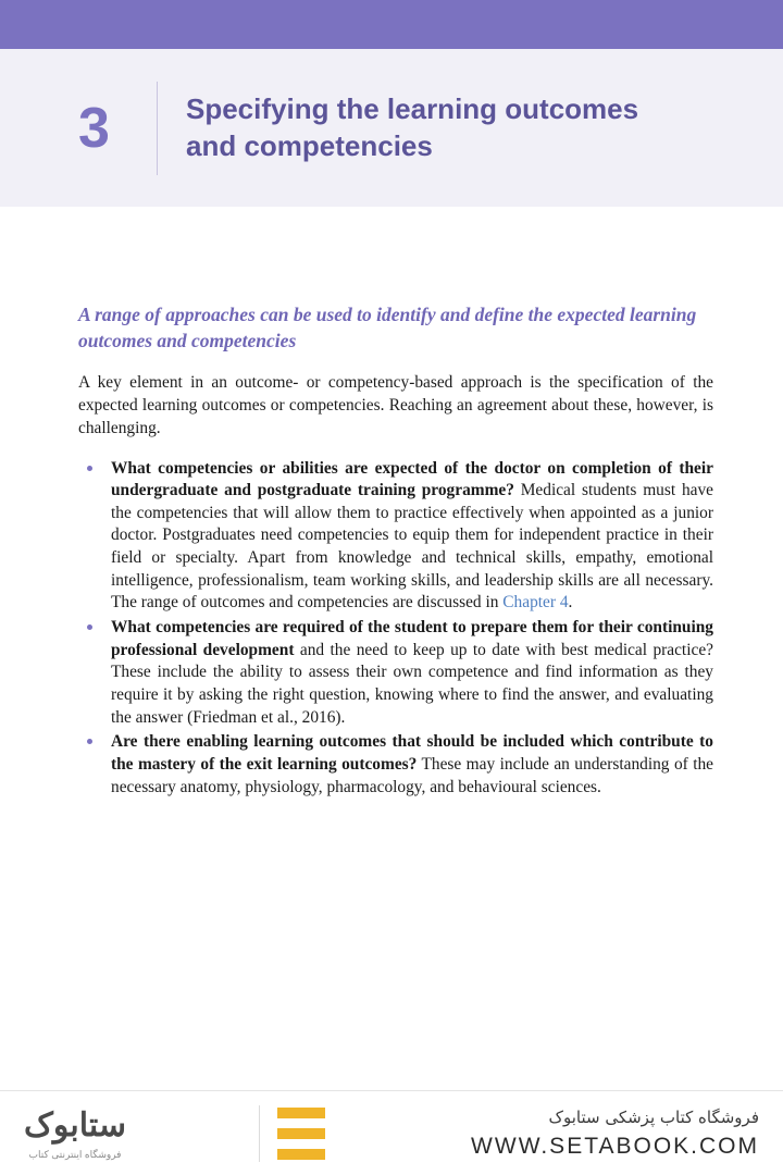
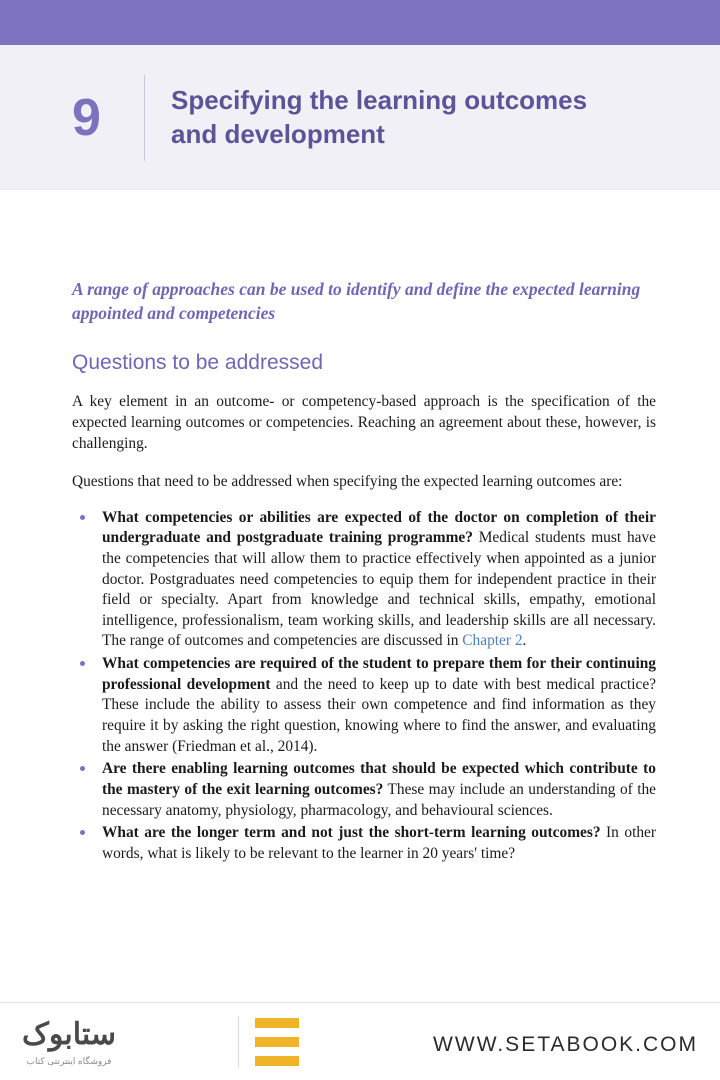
- 3
+ 9
- Specifying the learning outcomes and competencies
+ Specifying the learning outcomes and development
- A range of approaches can be used to identify and define the expected learning outcomes and competencies
+ A range of approaches can be used to identify and define the expected learning appointed and competencies
+ Questions to be addressed
  A key element in an outcome- or competency-based approach is the specification of the expected learning outcomes or competencies. Reaching an agreement about these, however, is challenging.
+ Questions that need to be addressed when specifying the expected learning outcomes are:
- What competencies or abilities are expected of the doctor on completion of their undergraduate and postgraduate training programme? Medical students must have the competencies that will allow them to practice effectively when appointed as a junior doctor. Postgraduates need competencies to equip them for independent practice in their field or specialty. Apart from knowledge and technical skills, empathy, emotional intelligence, professionalism, team working skills, and leadership skills are all necessary. The range of outcomes and competencies are discussed in Chapter 4.
+ What competencies or abilities are expected of the doctor on completion of their undergraduate and postgraduate training programme? Medical students must have the competencies that will allow them to practice effectively when appointed as a junior doctor. Postgraduates need competencies to equip them for independent practice in their field or specialty. Apart from knowledge and technical skills, empathy, emotional intelligence, professionalism, team working skills, and leadership skills are all necessary. The range of outcomes and competencies are discussed in Chapter 2.
- What competencies are required of the student to prepare them for their continuing professional development and the need to keep up to date with best medical practice? These include the ability to assess their own competence and find information as they require it by asking the right question, knowing where to find the answer, and evaluating the answer (Friedman et al., 2016).
+ What competencies are required of the student to prepare them for their continuing professional development and the need to keep up to date with best medical practice? These include the ability to assess their own competence and find information as they require it by asking the right question, knowing where to find the answer, and evaluating the answer (Friedman et al., 2014).
- Are there enabling learning outcomes that should be included which contribute to the mastery of the exit learning outcomes? These may include an understanding of the necessary anatomy, physiology, pharmacology, and behavioural sciences.
+ Are there enabling learning outcomes that should be expected which contribute to the mastery of the exit learning outcomes? These may include an understanding of the necessary anatomy, physiology, pharmacology, and behavioural sciences.
+ What are the longer term and not just the short-term learning outcomes? In other words, what is likely to be relevant to the learner in 20 years' time?
  ستابوک
  فروشگاه اینترنتی کتاب
- فروشگاه کتاب پزشکی ستابوک
  WWW.SETABOOK.COM
